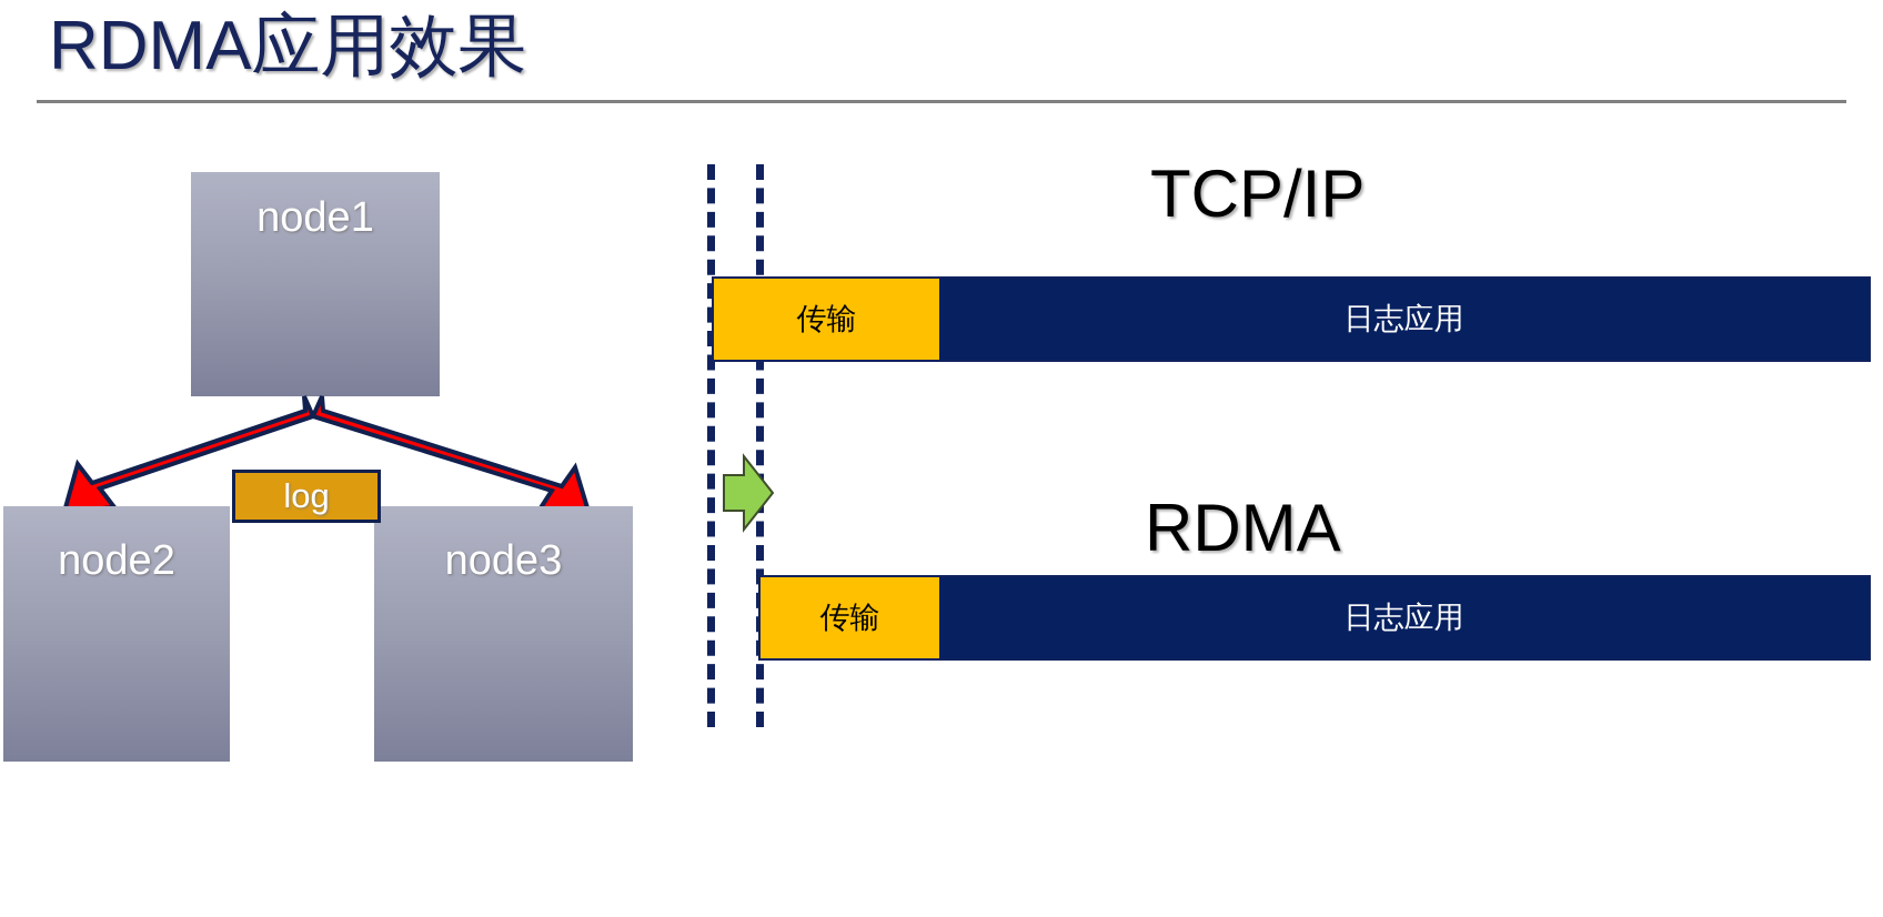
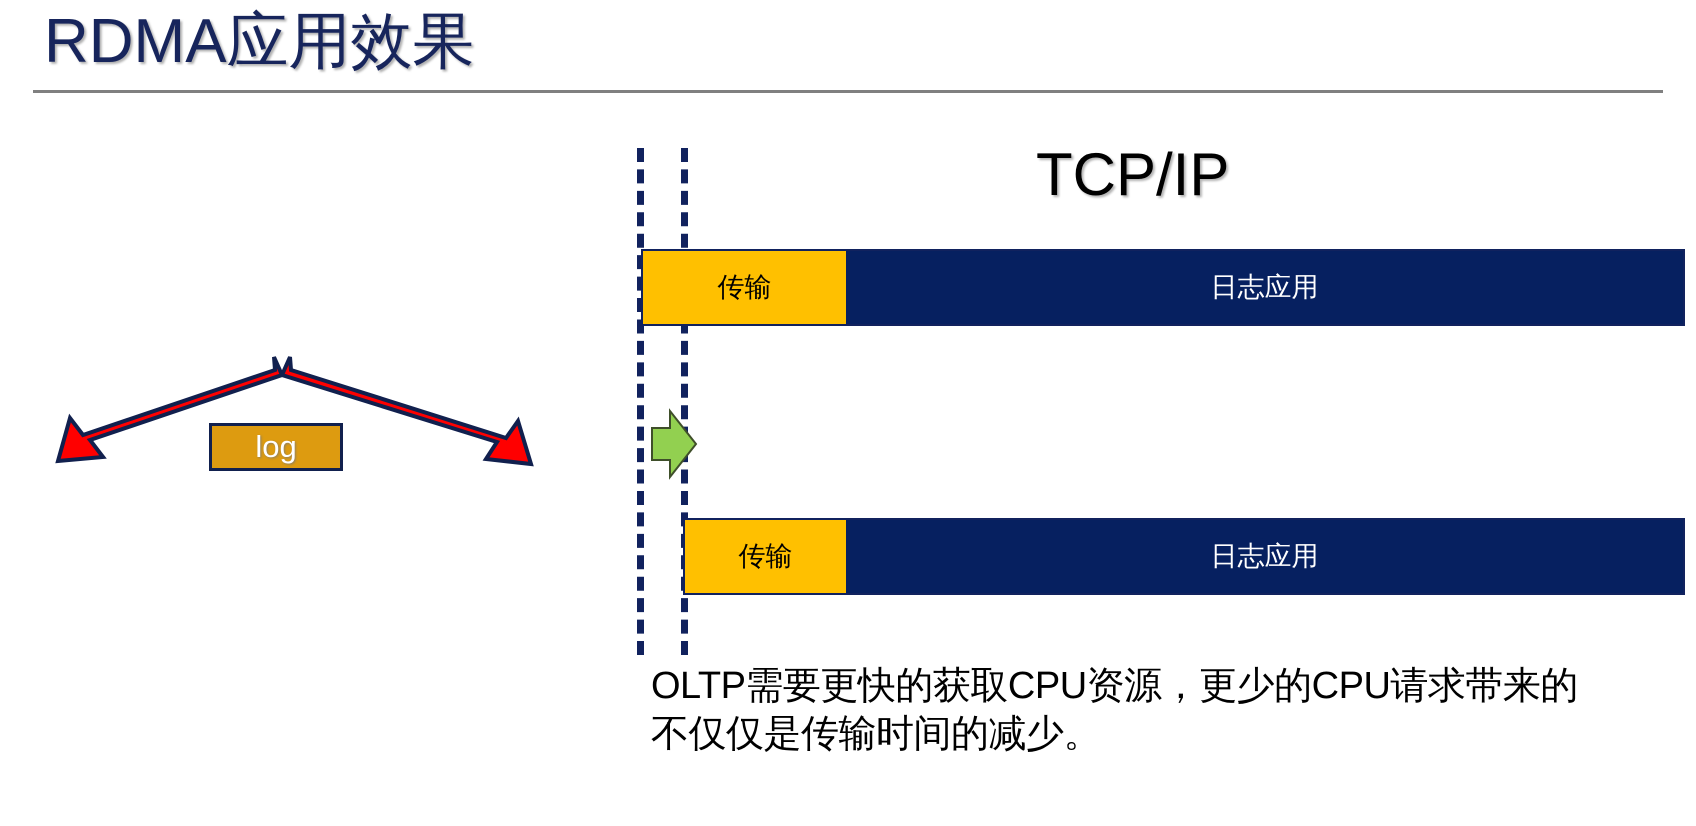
  RDMA应用效果
- node1
- node2
- node3
  log
  TCP/IP
  传输
  日志应用
- RDMA
  传输
  日志应用
+ OLTP需要更快的获取CPU资源，更少的CPU请求带来的不仅仅是传输时间的减少。
